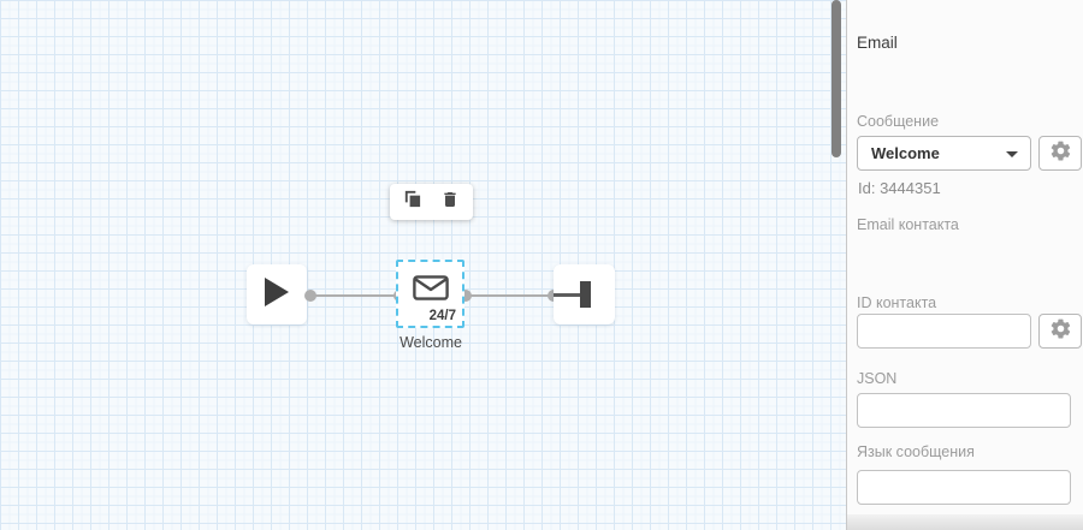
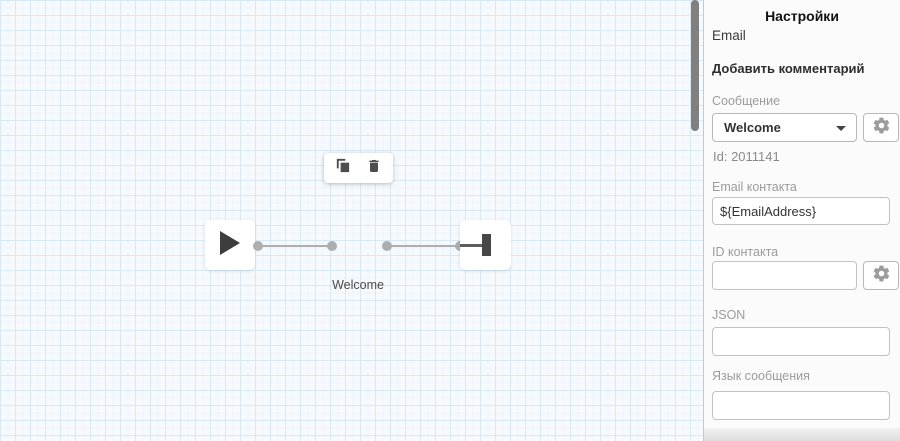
- 24/7
  Welcome
+ Настройки
  Email
+ Добавить комментарий
  Сообщение
  Welcome
- Id: 3444351
+ Id: 2011141
  Email контакта
+ ${EmailAddress}
  ID контакта
  JSON
  Язык сообщения
